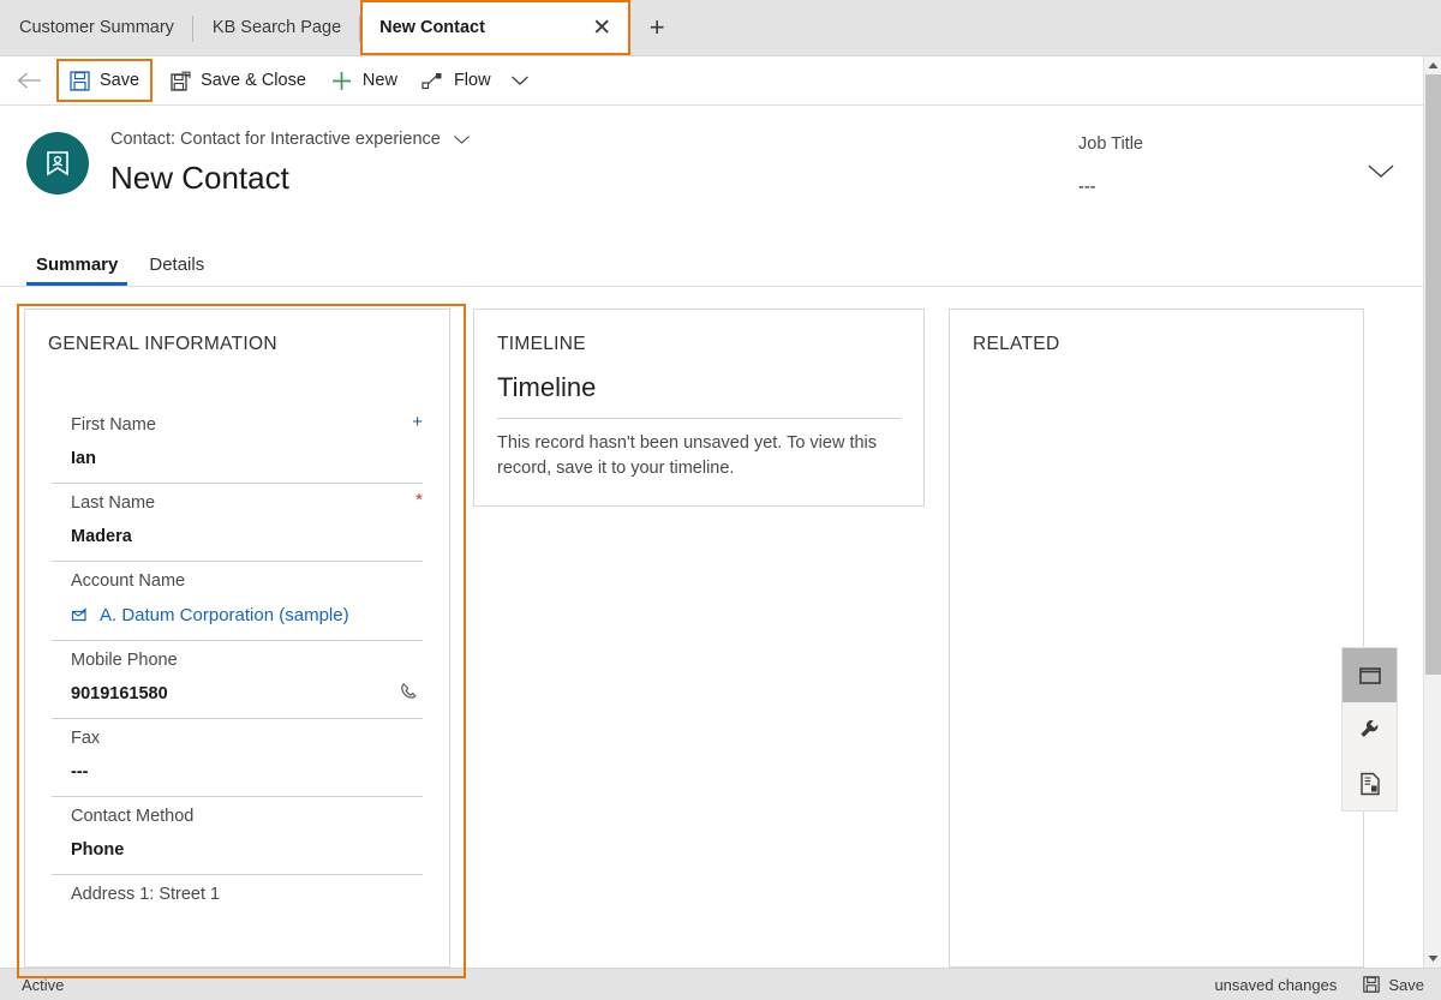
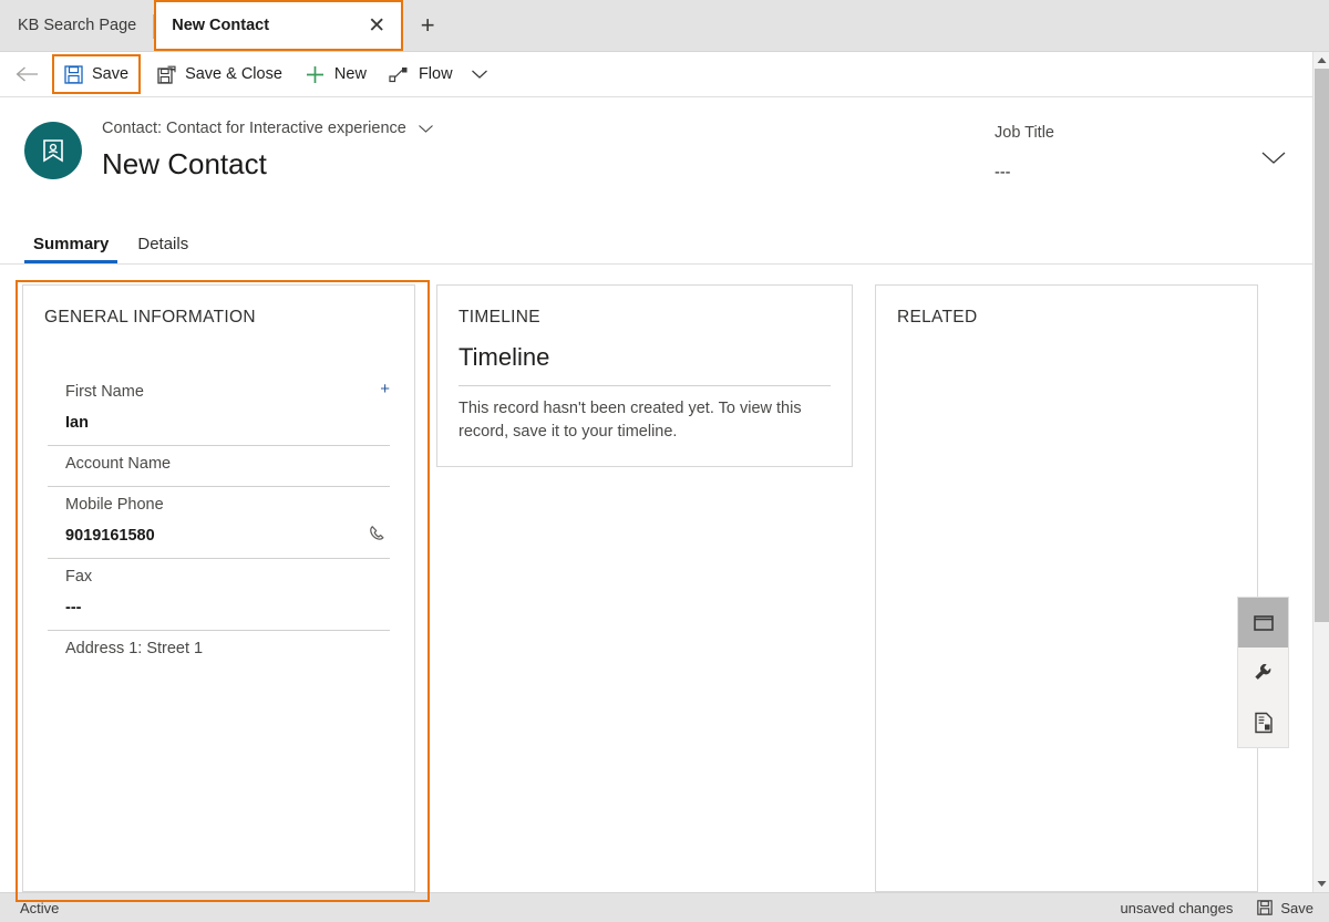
- Customer Summary
  KB Search Page
  New Contact
  ✕
  +
  Save
  Save & Close
  New
  Flow
  Contact: Contact for Interactive experience
  New Contact
  Job Title
  ---
  Summary
  Details
  GENERAL INFORMATION
  First Name
  +
  Ian
- Last Name
- *
- Madera
  Account Name
- A. Datum Corporation (sample)
  Mobile Phone
  9019161580
  Fax
  ---
- Contact Method
- Phone
  Address 1: Street 1
  TIMELINE
  Timeline
- This record hasn't been unsaved yet. To view this record, save it to your timeline.
+ This record hasn't been created yet. To view this record, save it to your timeline.
  RELATED
  Active
  unsaved changes
  Save
